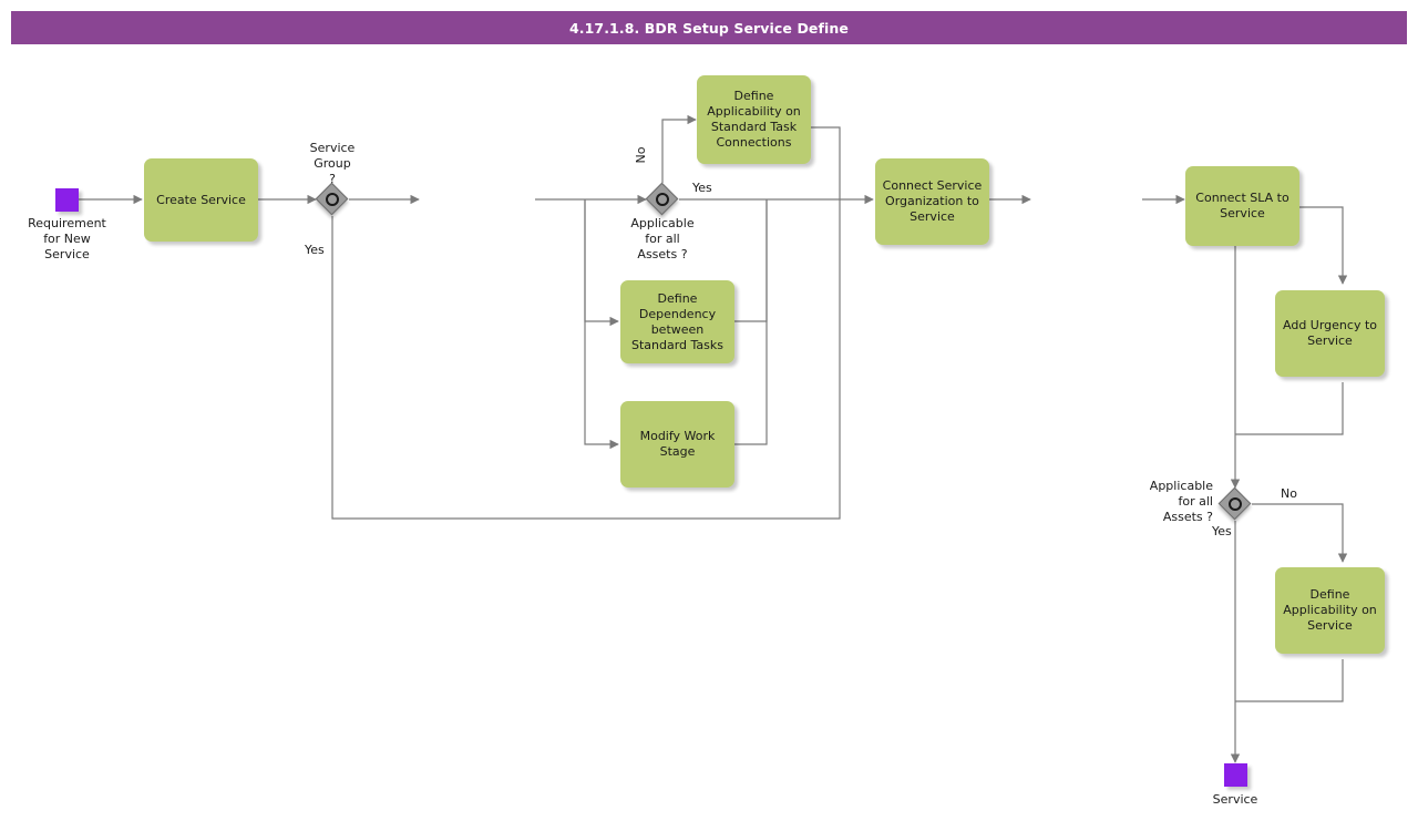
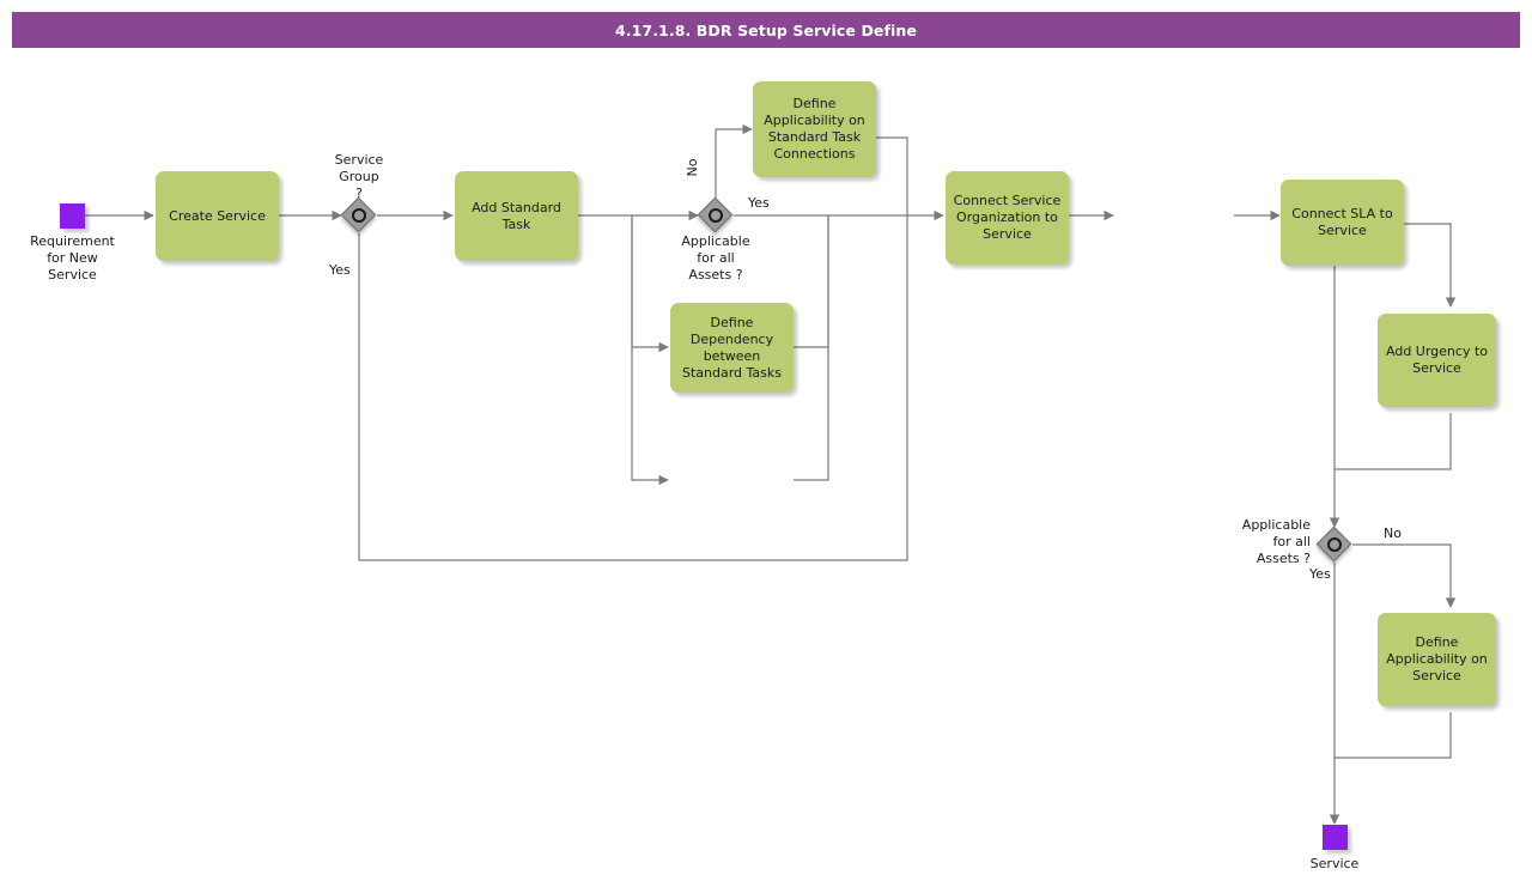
  4.17.1.8. BDR Setup Service Define
  Requirement
  for New
  Service
  Create Service
+ Add Standard
+ Task
  Define
  Applicability on
  Standard Task
  Connections
  Define
  Dependency
  between
  Standard Tasks
- Modify Work
- Stage
  Connect Service
  Organization to
  Service
  Connect SLA to
  Service
  Add Urgency to
  Service
  Define
  Applicability on
  Service
  Service
  Group
  ?
  Applicable
  for all
  Assets ?
  Applicable
  for all
  Assets ?
  Yes
  Yes
  Yes
  No
  Service
